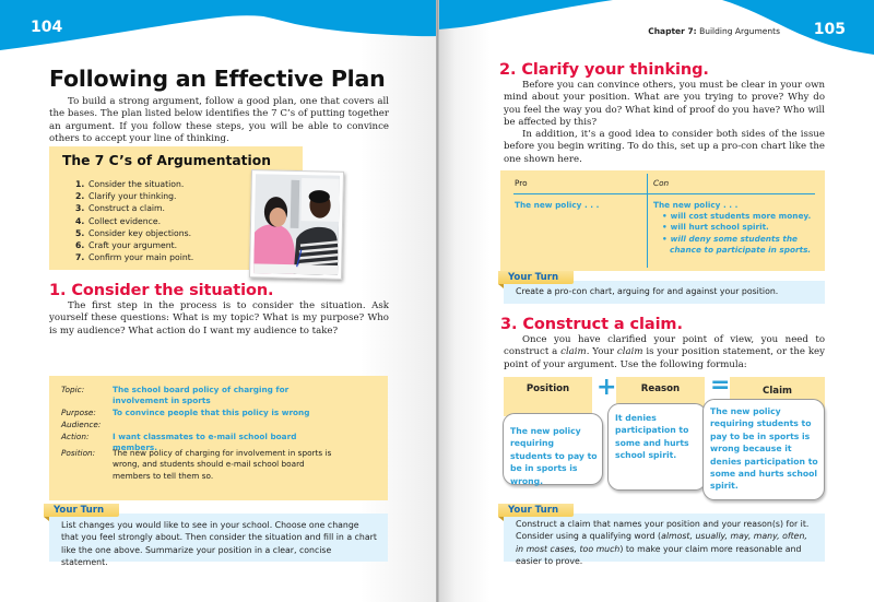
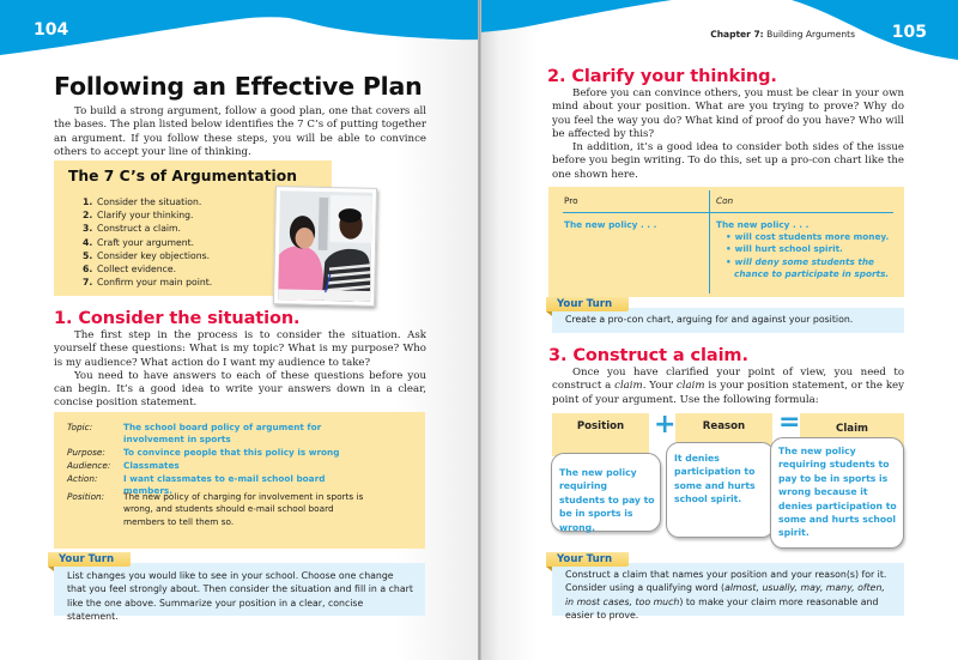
  104
  Following an Effective Plan
  To build a strong argument, follow a good plan, one that covers all the bases. The plan listed below identifies the 7 C’s of putting together an argument. If you follow these steps, you will be able to convince others to accept your line of thinking.
  The 7 C’s of Argumentation
  1. Consider the situation.
  2. Clarify your thinking.
  3. Construct a claim.
- 4. Collect evidence.
+ 4. Craft your argument.
  5. Consider key objections.
- 6. Craft your argument.
+ 6. Collect evidence.
  7. Confirm your main point.
  1. Consider the situation.
  The first step in the process is to consider the situation. Ask yourself these questions: What is my topic? What is my purpose? Who is my audience? What action do I want my audience to take?
+ You need to have answers to each of these questions before you can begin. It’s a good idea to write your answers down in a clear, concise position statement.
  Topic:
- The school board policy of charging for involvement in sports
+ The school board policy of argument for involvement in sports
  Purpose:
  To convince people that this policy is wrong
  Audience:
+ Classmates
  Action:
  I want classmates to e-mail school board members.
  Position:
  The new policy of charging for involvement in sports is wrong, and students should e-mail school board members to tell them so.
  Your Turn
  List changes you would like to see in your school. Choose one change that you feel strongly about. Then consider the situation and fill in a chart like the one above. Summarize your position in a clear, concise statement.
  Chapter 7: Building Arguments
  105
  2. Clarify your thinking.
  Before you can convince others, you must be clear in your own mind about your position. What are you trying to prove? Why do you feel the way you do? What kind of proof do you have? Who will be affected by this?
  In addition, it’s a good idea to consider both sides of the issue before you begin writing. To do this, set up a pro-con chart like the one shown here.
  Pro
  Con
  The new policy . . .
  The new policy . . .
  will cost students more money.
  will hurt school spirit.
  will deny some students the chance to participate in sports.
  Your Turn
  Create a pro-con chart, arguing for and against your position.
  3. Construct a claim.
  Once you have clarified your point of view, you need to construct a claim. Your claim is your position statement, or the key point of your argument. Use the following formula:
  Position
  +
  Reason
  =
  Claim
  The new policy requiring students to pay to be in sports is wrong.
  It denies participation to some and hurts school spirit.
  The new policy requiring students to pay to be in sports is wrong because it denies participation to some and hurts school spirit.
  Your Turn
  Construct a claim that names your position and your reason(s) for it. Consider using a qualifying word (almost, usually, may, many, often, in most cases, too much) to make your claim more reasonable and easier to prove.
